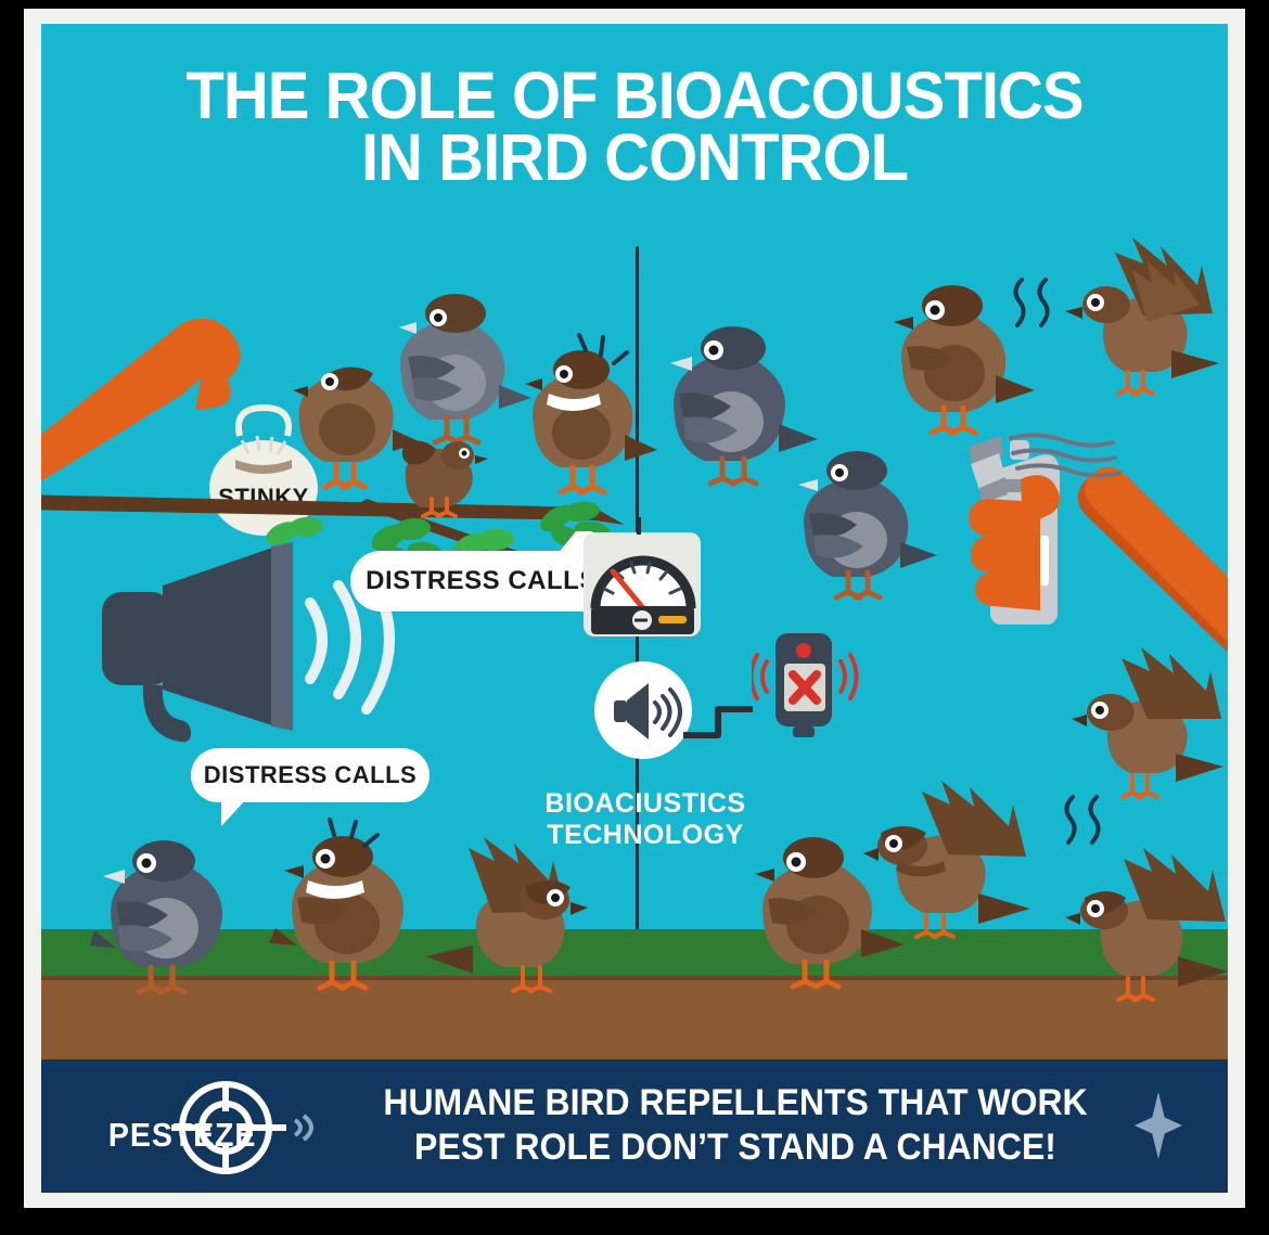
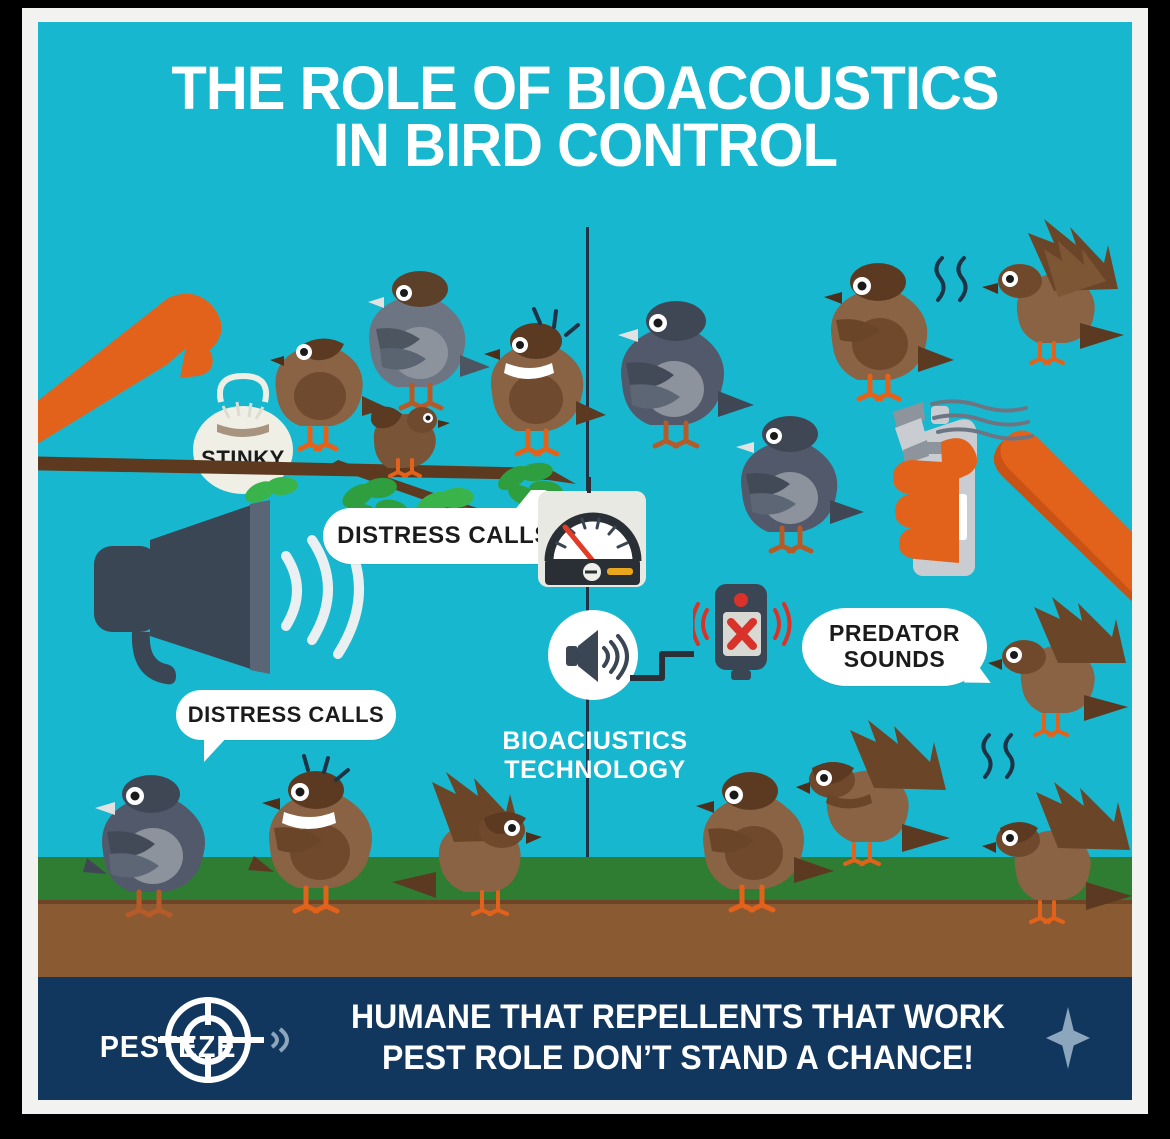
  THE ROLE OF BIOACOUSTICS
  IN BIRD CONTROL
  STINKY
  DISTRESS CALL
  DISTRESS CALLS
  BIOACIUSTICS
  TECHNOLOGY
+ PREDATOR
+ SOUNDS
  PESTEZE
- HUMANE BIRD REPELLENTS THAT WORK
+ HUMANE THAT REPELLENTS THAT WORK
  PEST ROLE DON’T STAND A CHANCE!
